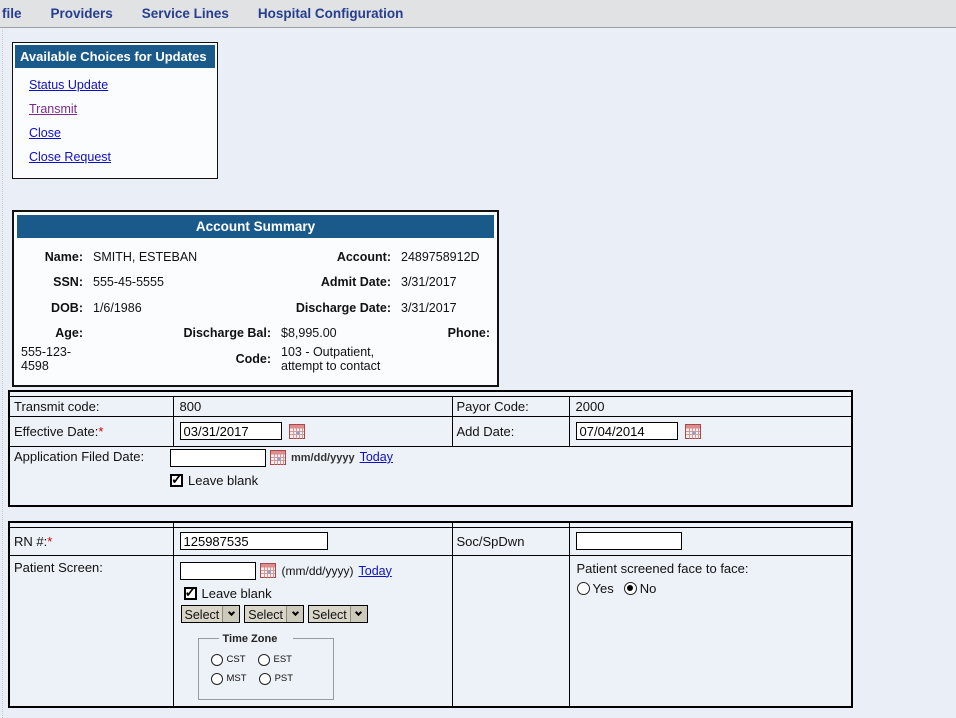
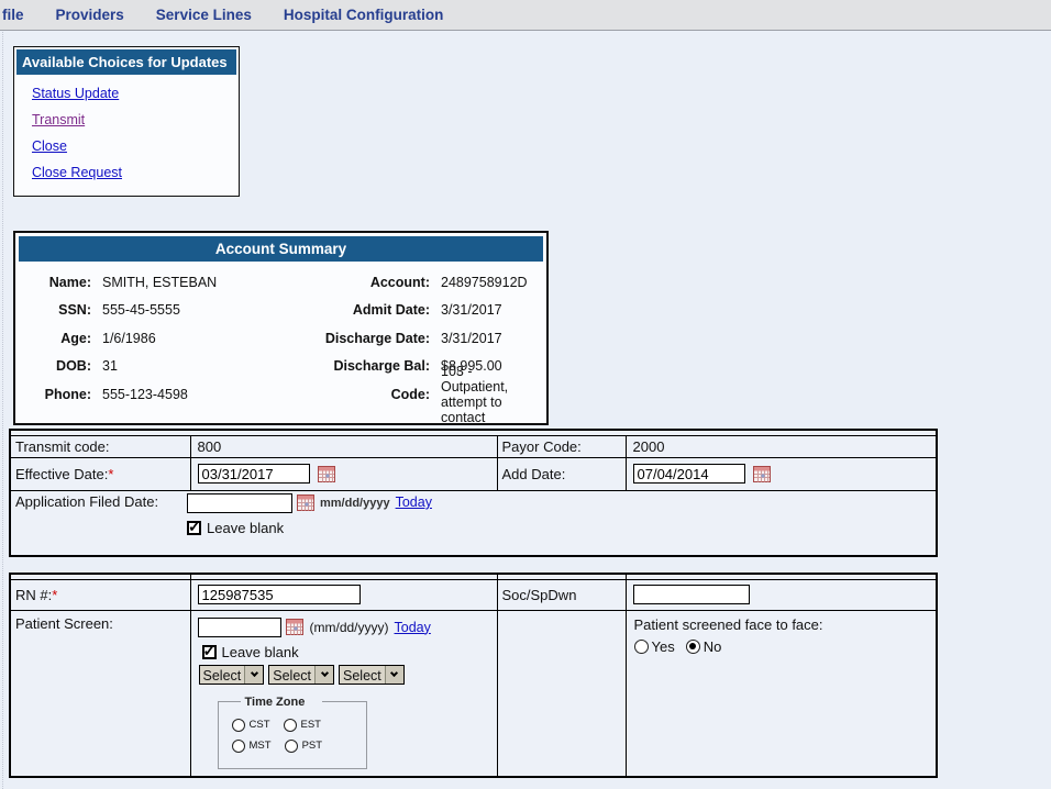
  file
  Providers
  Service Lines
  Hospital Configuration
  Available Choices for Updates
  Status Update
  Transmit
  Close
  Close Request
  Account Summary
  Name:
  SMITH, ESTEBAN
  Account:
  2489758912D
  SSN:
  555-45-5555
  Admit Date:
  3/31/2017
- DOB:
+ Age:
  1/6/1986
  Discharge Date:
  3/31/2017
- Age:
+ DOB:
+ 31
  Discharge Bal:
  $8,995.00
  Phone:
  555-123-4598
  Code:
  103 - Outpatient, attempt to contact
  Transmit code:	800	Payor Code:	2000
  Effective Date:*	03/31/2017	Add Date:	07/04/2014
  Application Filed Date: mm/dd/yyyy Today Leave blank
  RN #:*	125987535	Soc/SpDwn
  Patient Screen:	(mm/dd/yyyy) Today Leave blank Select Select Select Time Zone CST EST MST PST		Patient screened face to face: Yes No
